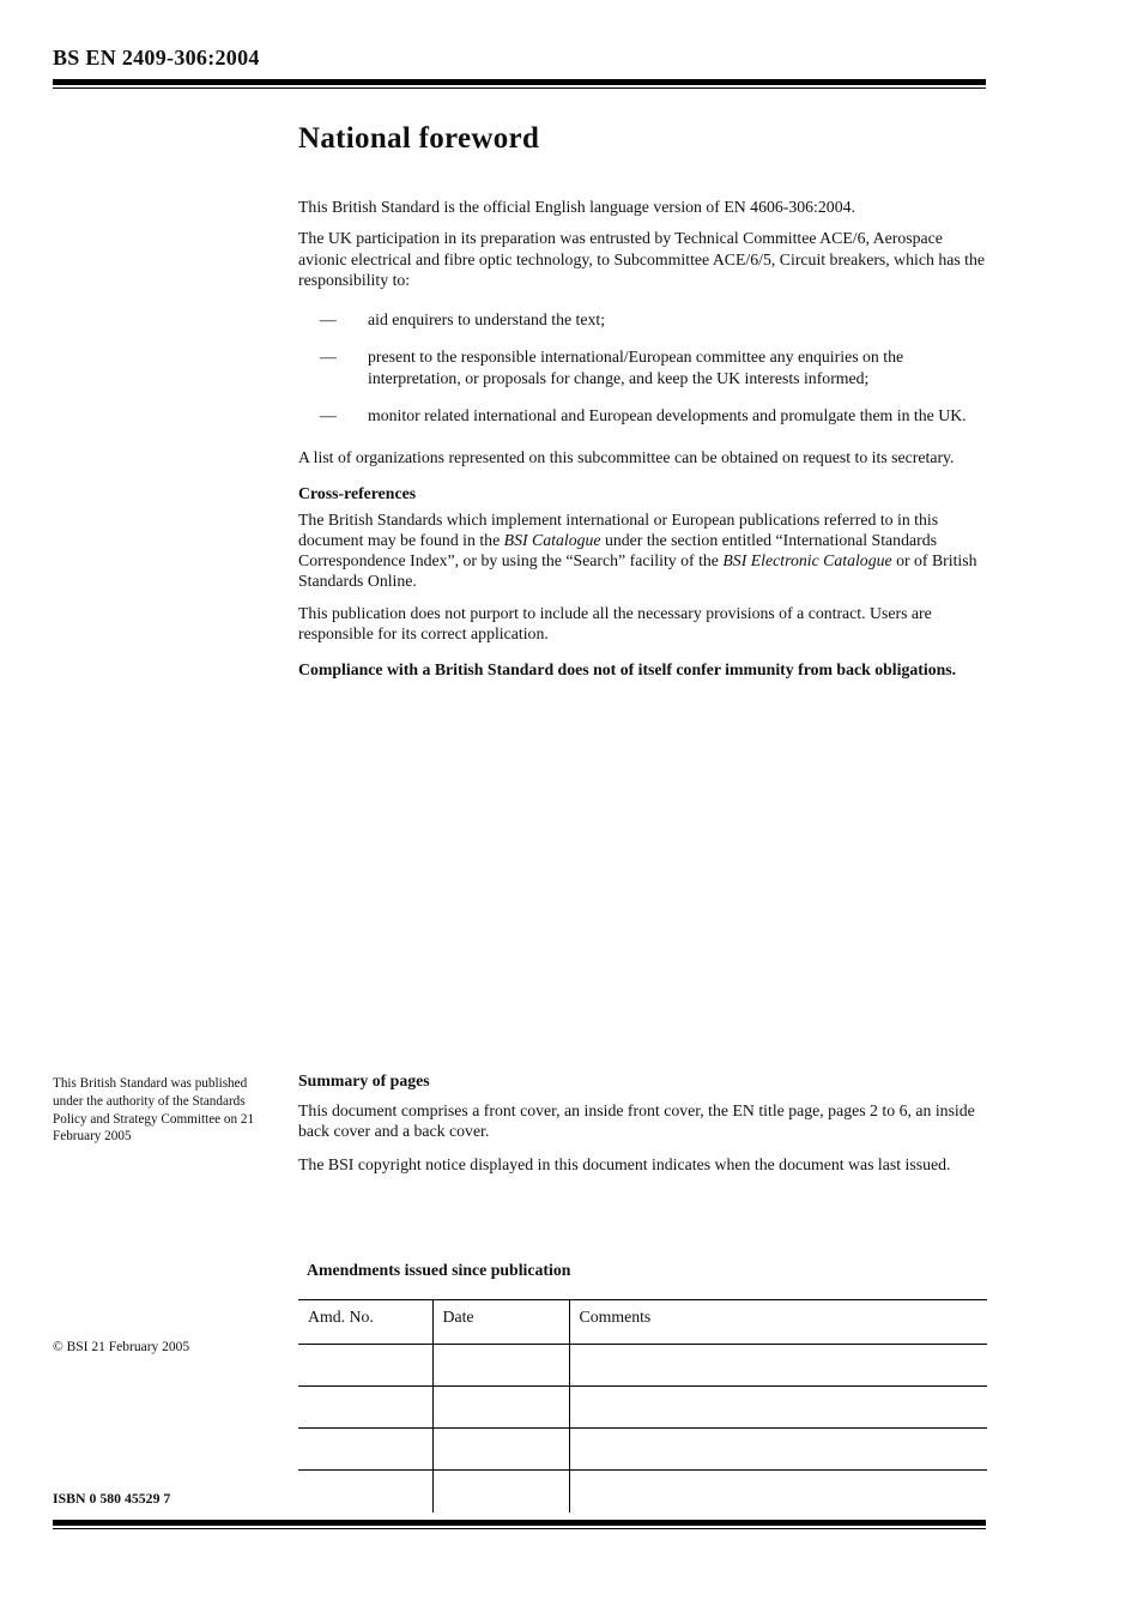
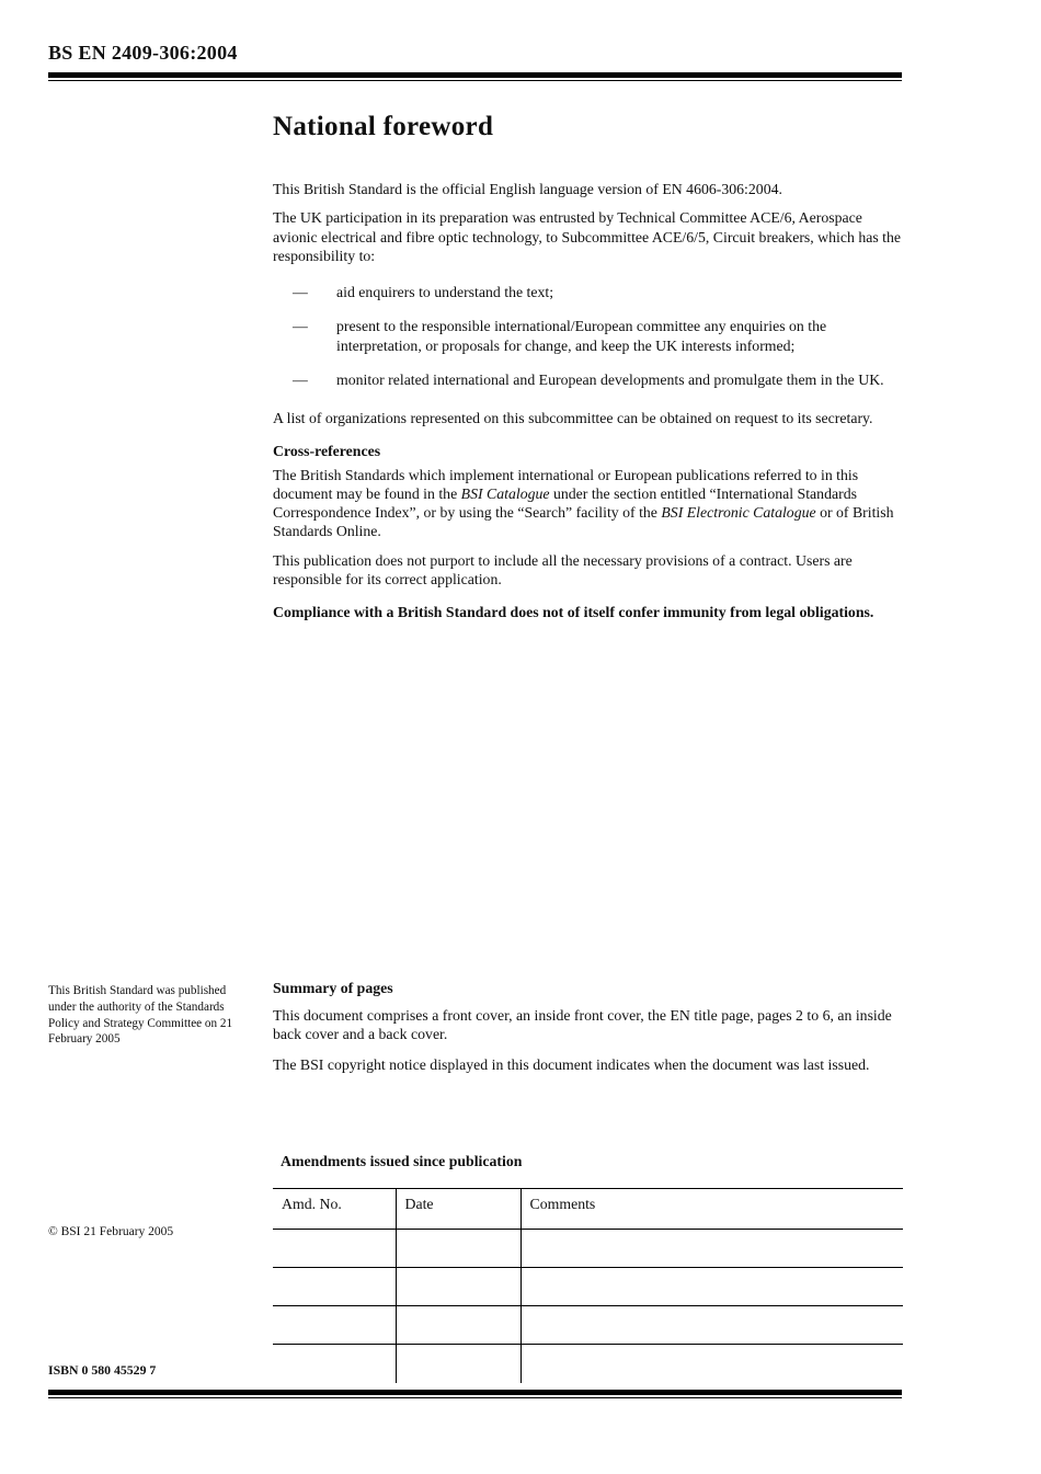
  BS EN 2409-306:2004
  National foreword
  This British Standard is the official English language version of EN 4606-306:2004.
  The UK participation in its preparation was entrusted by Technical Committee ACE/6, Aerospace avionic electrical and fibre optic technology, to Subcommittee ACE/6/5, Circuit breakers, which has the responsibility to:
  —
  aid enquirers to understand the text;
  —
  present to the responsible international/European committee any enquiries on the interpretation, or proposals for change, and keep the UK interests informed;
  —
  monitor related international and European developments and promulgate them in the UK.
  A list of organizations represented on this subcommittee can be obtained on request to its secretary.
  Cross-references
  The British Standards which implement international or European publications referred to in this document may be found in the BSI Catalogue under the section entitled “International Standards Correspondence Index”, or by using the “Search” facility of the BSI Electronic Catalogue or of British Standards Online.
  This publication does not purport to include all the necessary provisions of a contract. Users are responsible for its correct application.
- Compliance with a British Standard does not of itself confer immunity from back obligations.
+ Compliance with a British Standard does not of itself confer immunity from legal obligations.
  Summary of pages
  This document comprises a front cover, an inside front cover, the EN title page, pages 2 to 6, an inside back cover and a back cover.
  The BSI copyright notice displayed in this document indicates when the document was last issued.
  Amendments issued since publication
  Amd. No.	Date	Comments
  This British Standard was published under the authority of the Standards Policy and Strategy Committee on 21 February 2005
  © BSI 21 February 2005
  ISBN 0 580 45529 7
